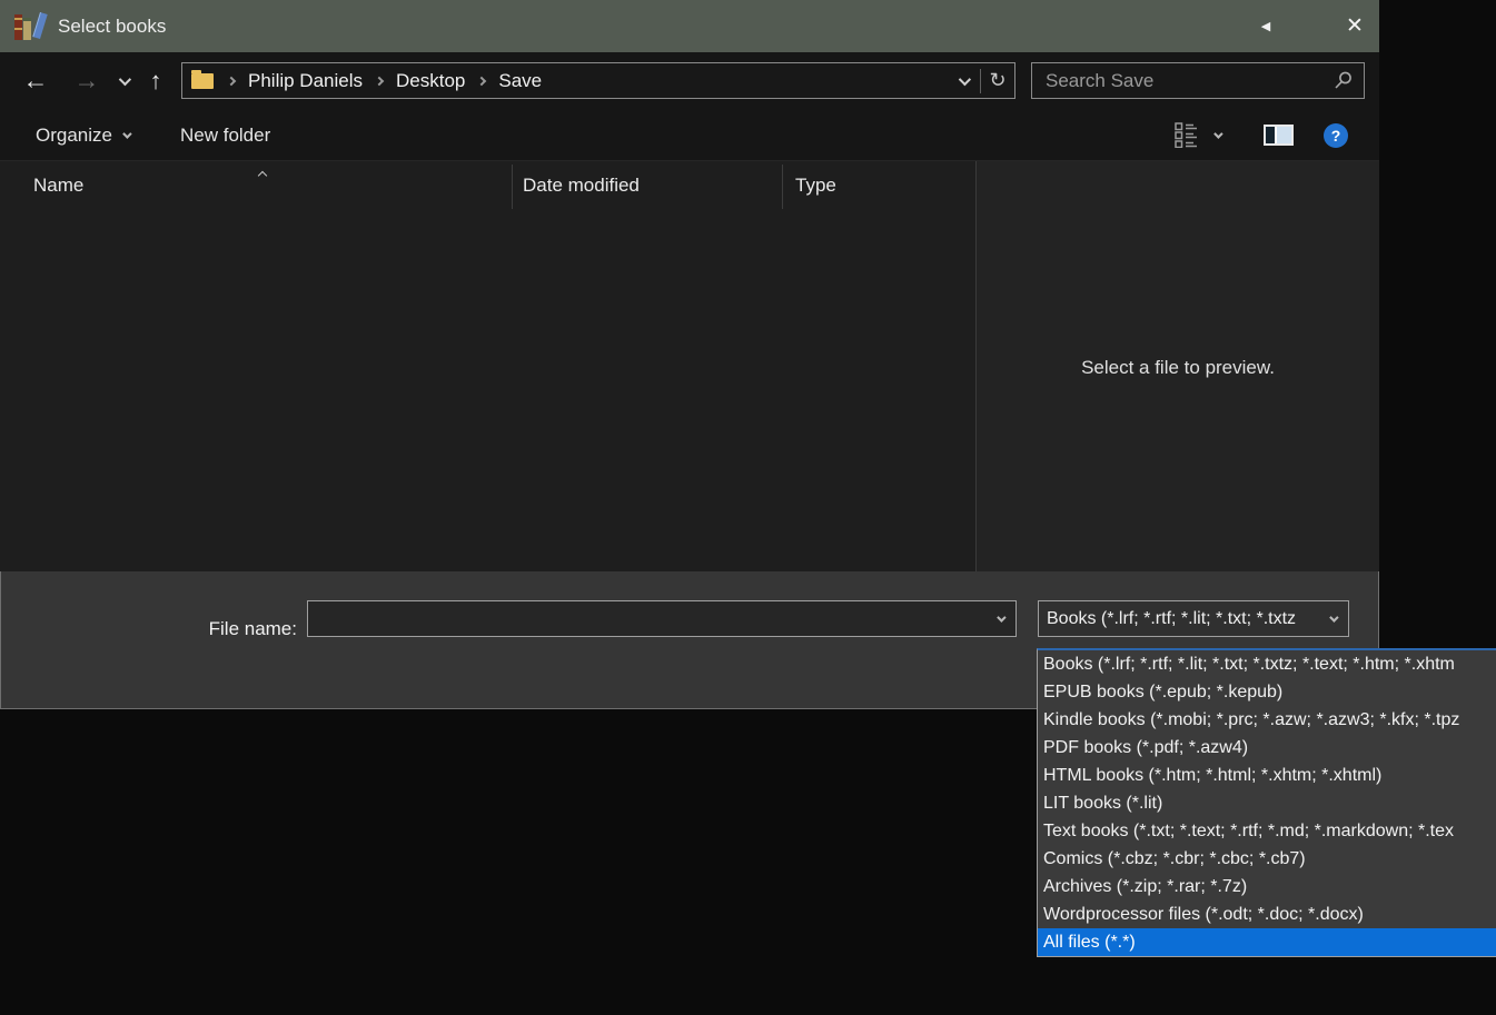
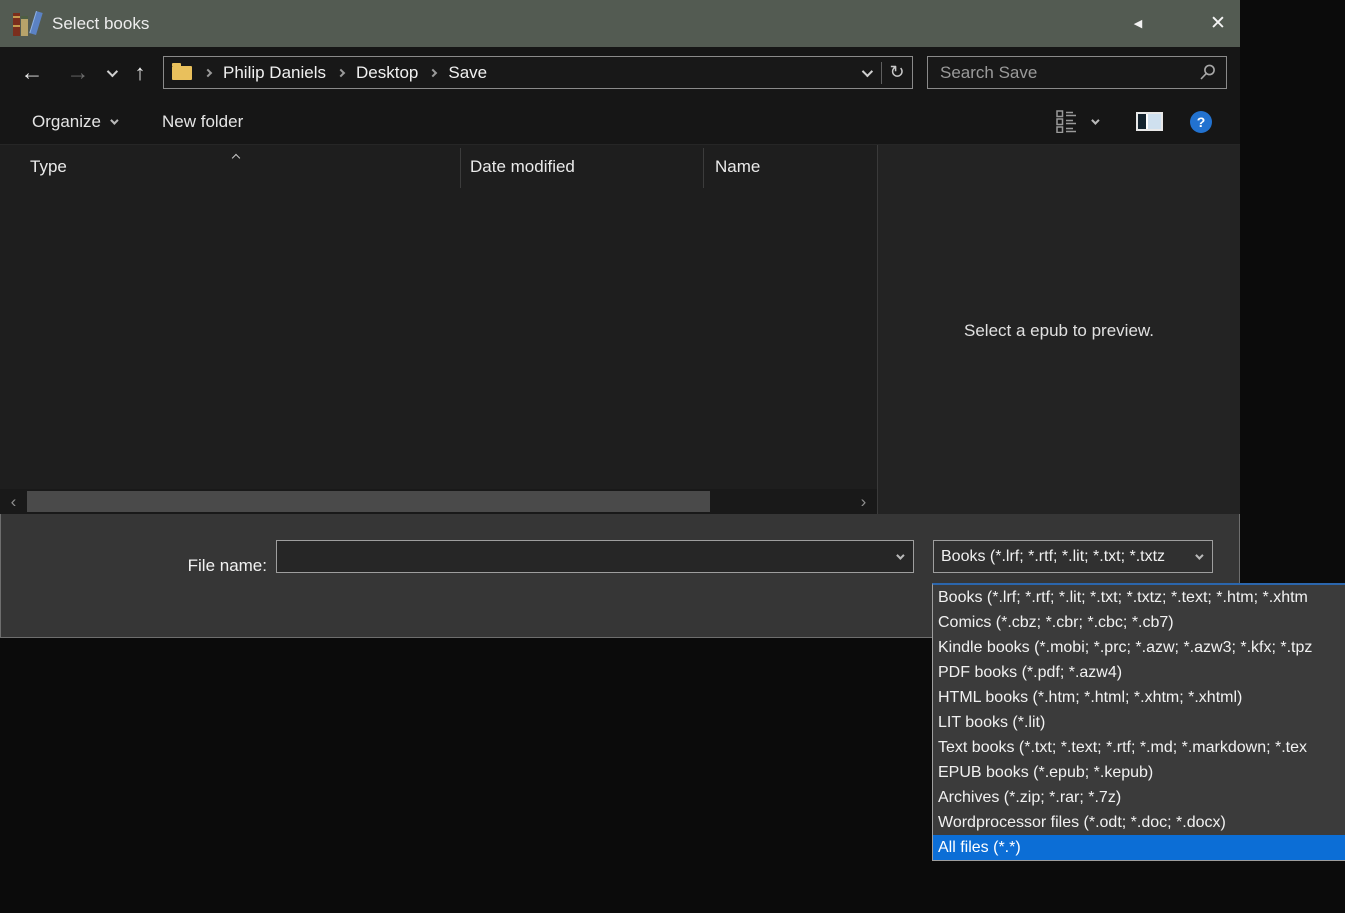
  Select books
  ◀
  ✕
  ←
  →
  ↑
  Philip Daniels
  Desktop
  Save
  ↻
  Search Save
  Organize
  New folder
  ?
- Name
+ Type
  Date modified
- Type
+ Name
+ ‹
+ ›
- Select a file to preview.
+ Select a epub to preview.
  File name:
  Books (*.lrf; *.rtf; *.lit; *.txt; *.txtz
  Books (*.lrf; *.rtf; *.lit; *.txt; *.txtz; *.text; *.htm; *.xhtm
- EPUB books (*.epub; *.kepub)
+ Comics (*.cbz; *.cbr; *.cbc; *.cb7)
  Kindle books (*.mobi; *.prc; *.azw; *.azw3; *.kfx; *.tpz
  PDF books (*.pdf; *.azw4)
  HTML books (*.htm; *.html; *.xhtm; *.xhtml)
  LIT books (*.lit)
  Text books (*.txt; *.text; *.rtf; *.md; *.markdown; *.tex
- Comics (*.cbz; *.cbr; *.cbc; *.cb7)
+ EPUB books (*.epub; *.kepub)
  Archives (*.zip; *.rar; *.7z)
  Wordprocessor files (*.odt; *.doc; *.docx)
  All files (*.*)
